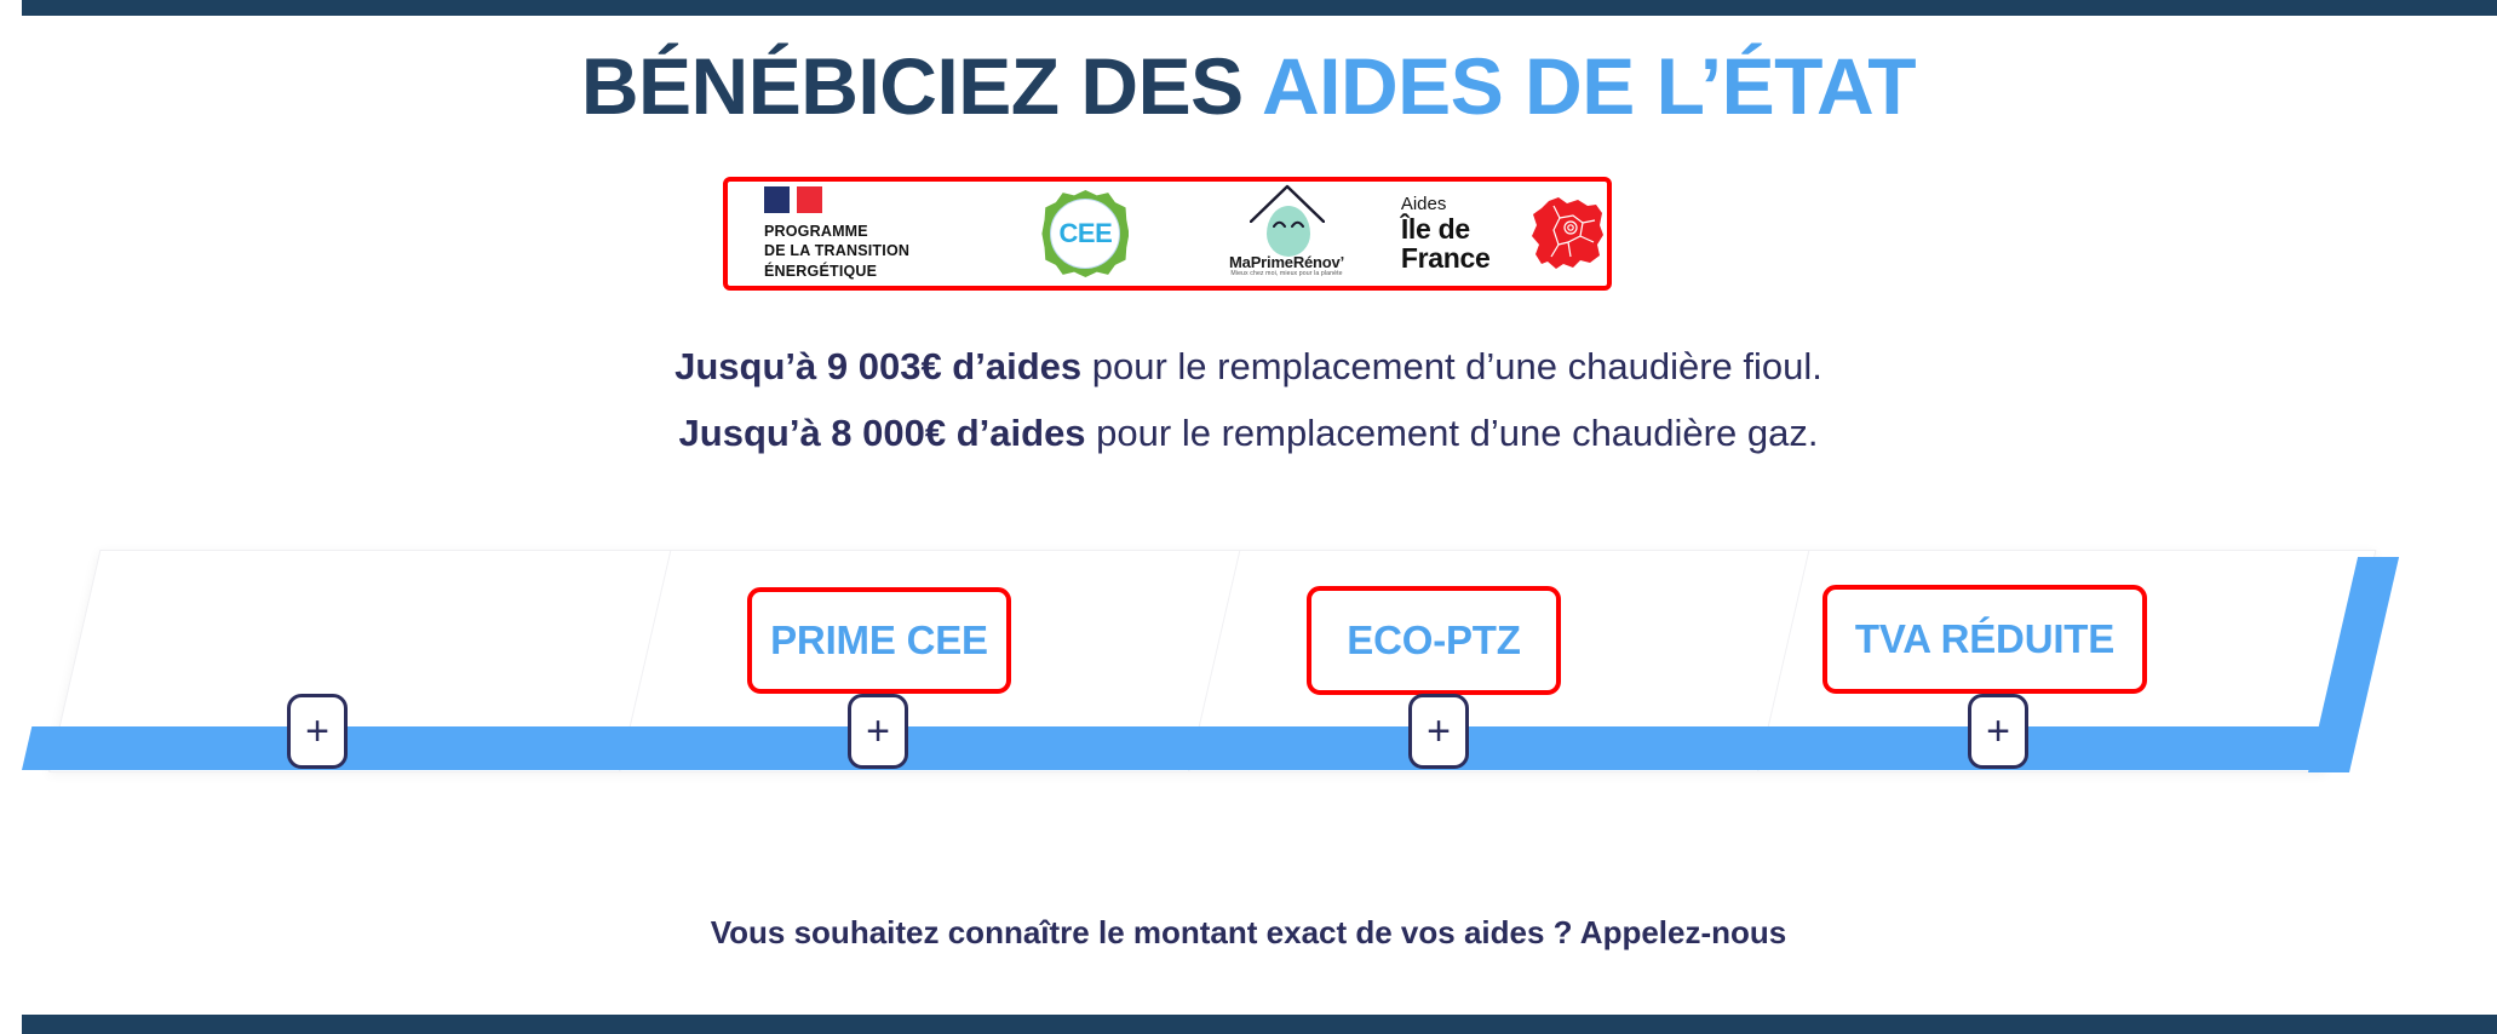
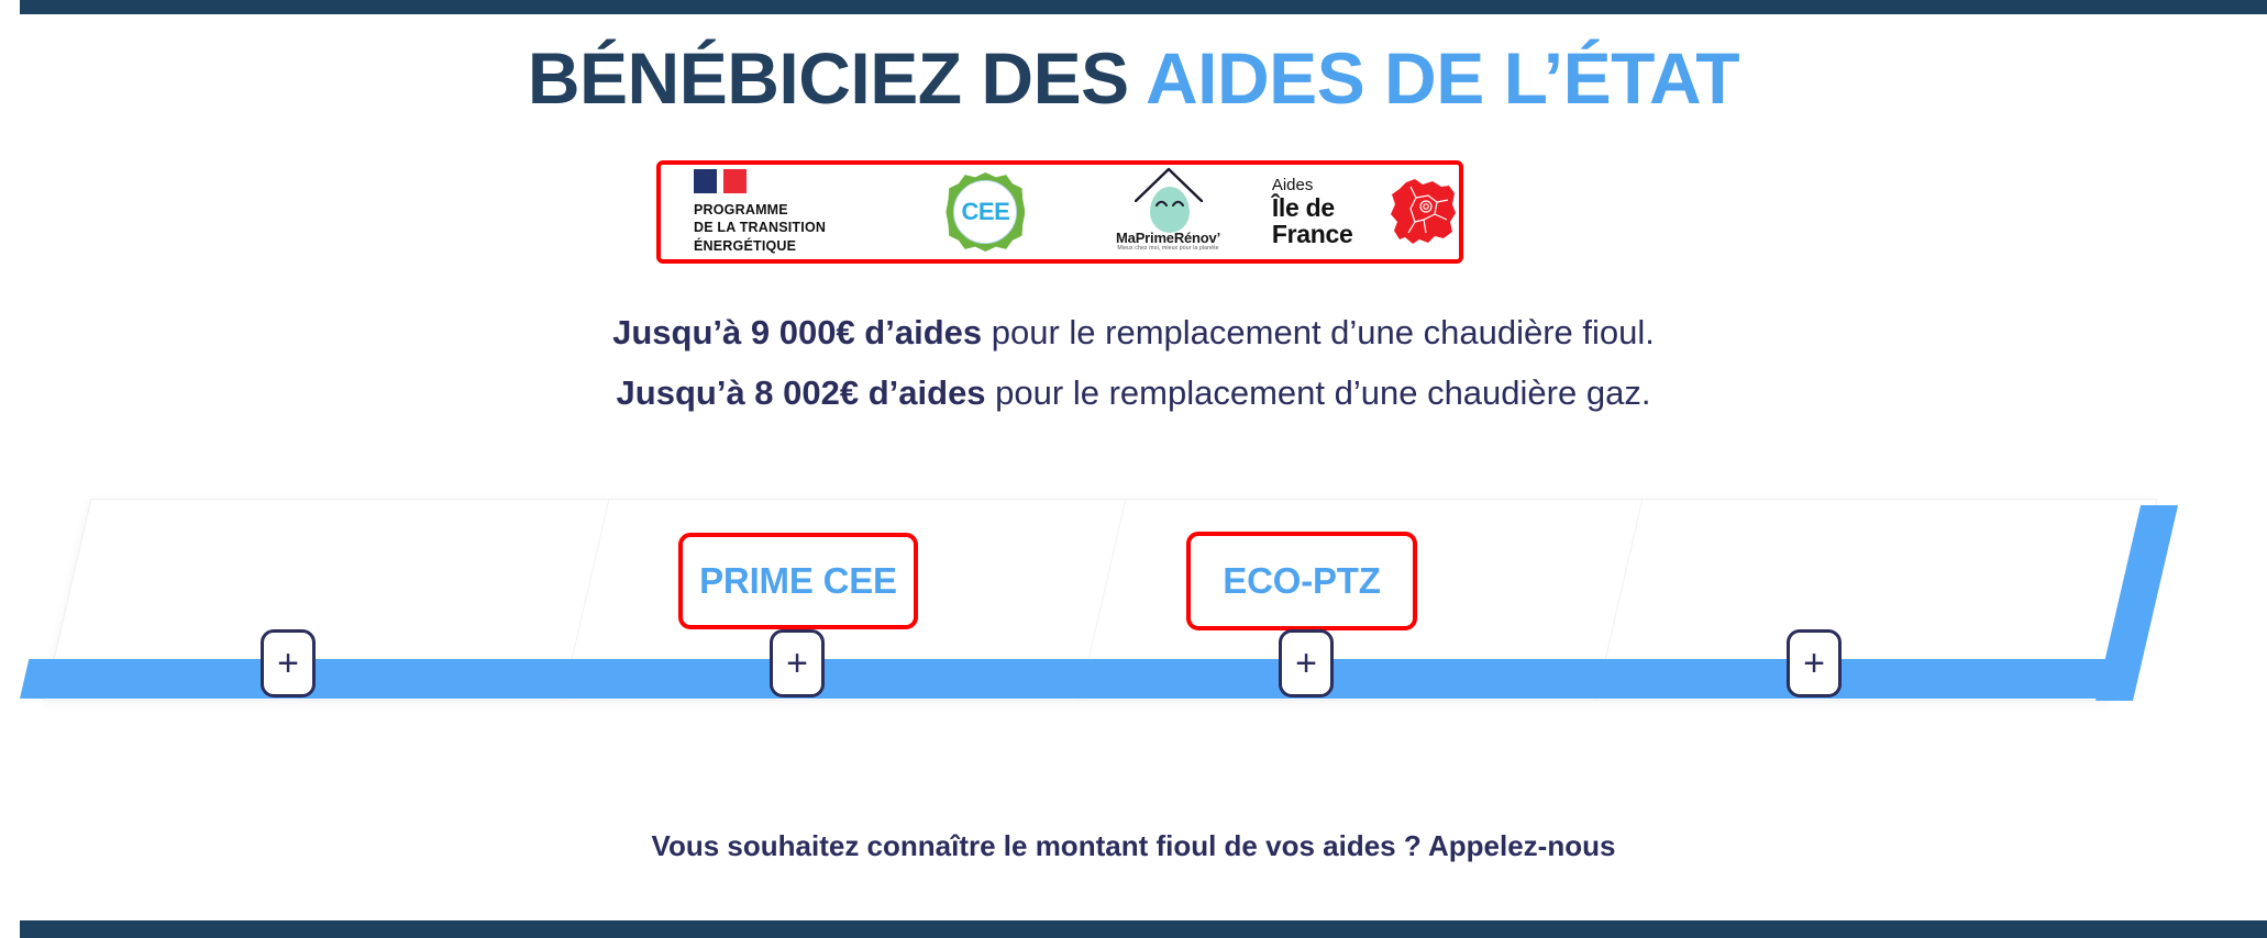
  BÉNÉBICIEZ DES AIDES DE L’ÉTAT
  PROGRAMME
  DE LA TRANSITION
  ÉNERGÉTIQUE
  CEE
  MaPrimeRénov’
  Aides
  Île de France
- Jusqu’à 9 003€ d’aides pour le remplacement d’une chaudière fioul.
+ Jusqu’à 9 000€ d’aides pour le remplacement d’une chaudière fioul.
- Jusqu’à 8 000€ d’aides pour le remplacement d’une chaudière gaz.
+ Jusqu’à 8 002€ d’aides pour le remplacement d’une chaudière gaz.
  PRIME CEE
  ECO-PTZ
- TVA RÉDUITE
  +
  +
  +
  +
- Vous souhaitez connaître le montant exact de vos aides ? Appelez-nous
+ Vous souhaitez connaître le montant fioul de vos aides ? Appelez-nous
